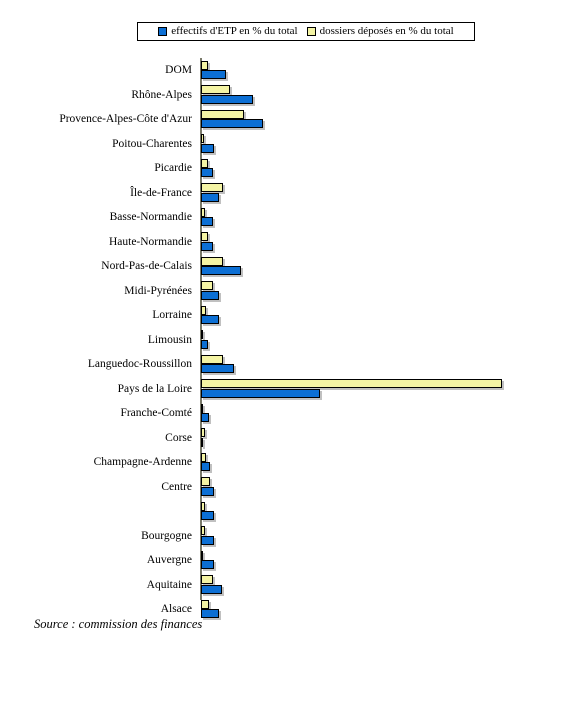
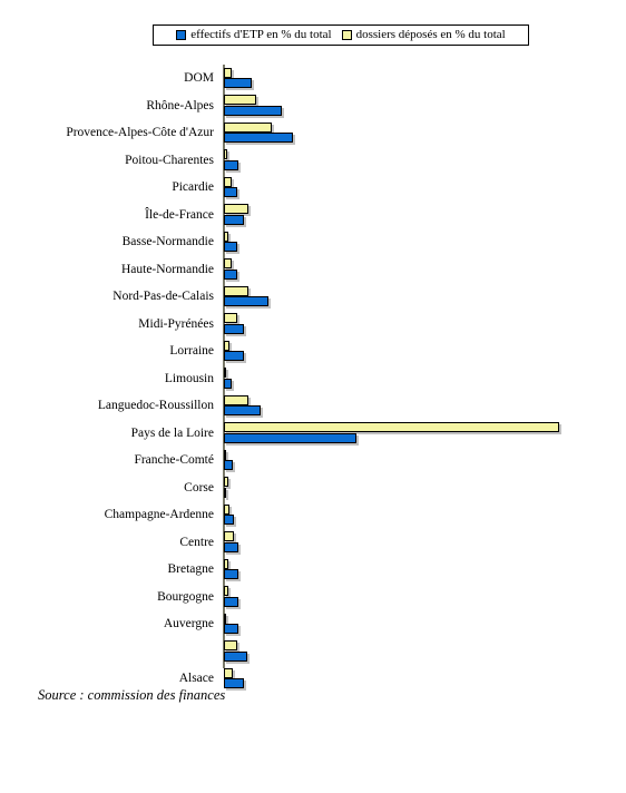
  effectifs d'ETP en % du total
  dossiers déposés en % du total
  DOM
  Rhône-Alpes
  Provence-Alpes-Côte d'Azur
  Poitou-Charentes
  Picardie
  Île-de-France
  Basse-Normandie
  Haute-Normandie
  Nord-Pas-de-Calais
  Midi-Pyrénées
  Lorraine
  Limousin
  Languedoc-Roussillon
  Pays de la Loire
  Franche-Comté
  Corse
  Champagne-Ardenne
  Centre
+ Bretagne
  Bourgogne
  Auvergne
- Aquitaine
  Alsace
  Source : commission des finances
